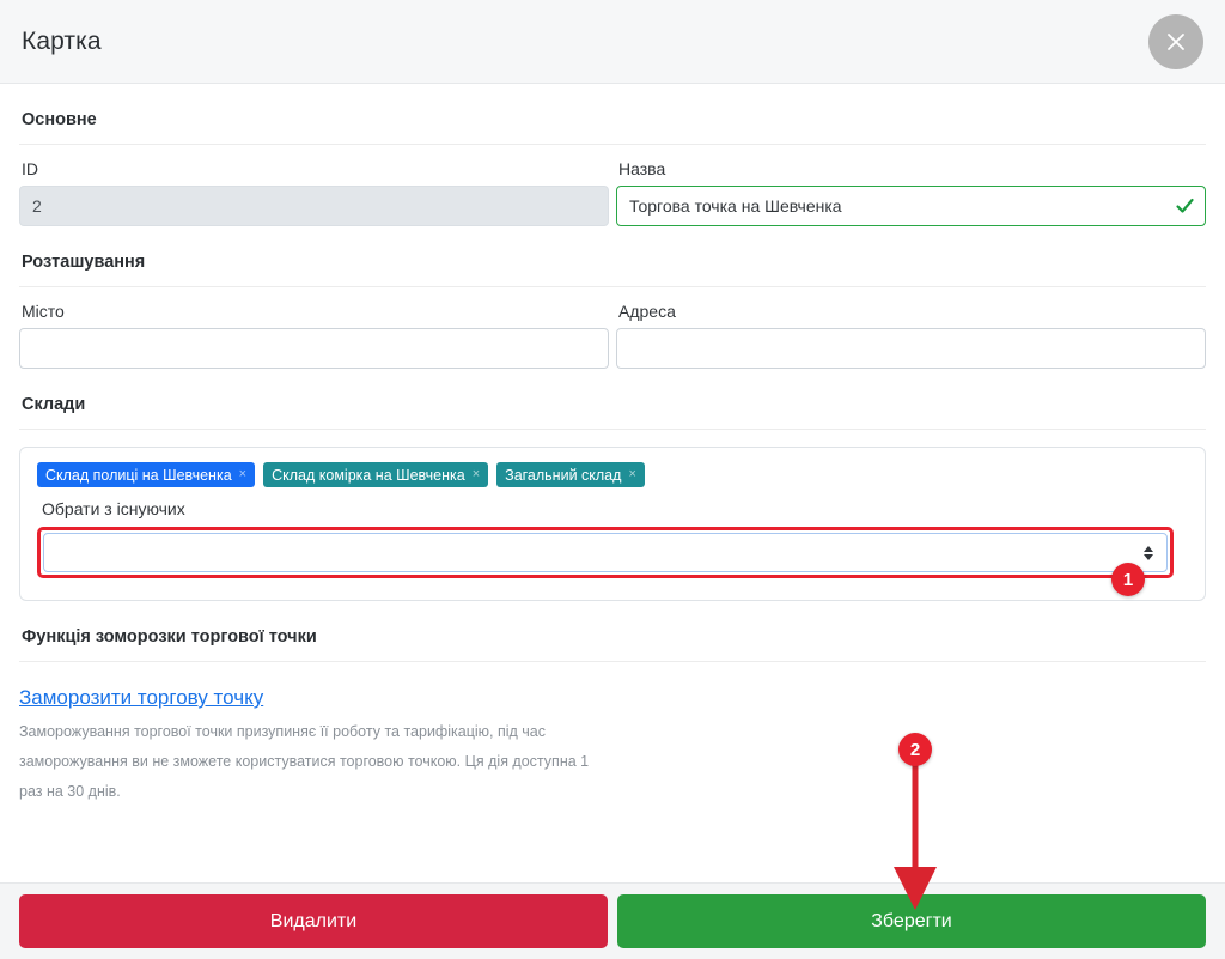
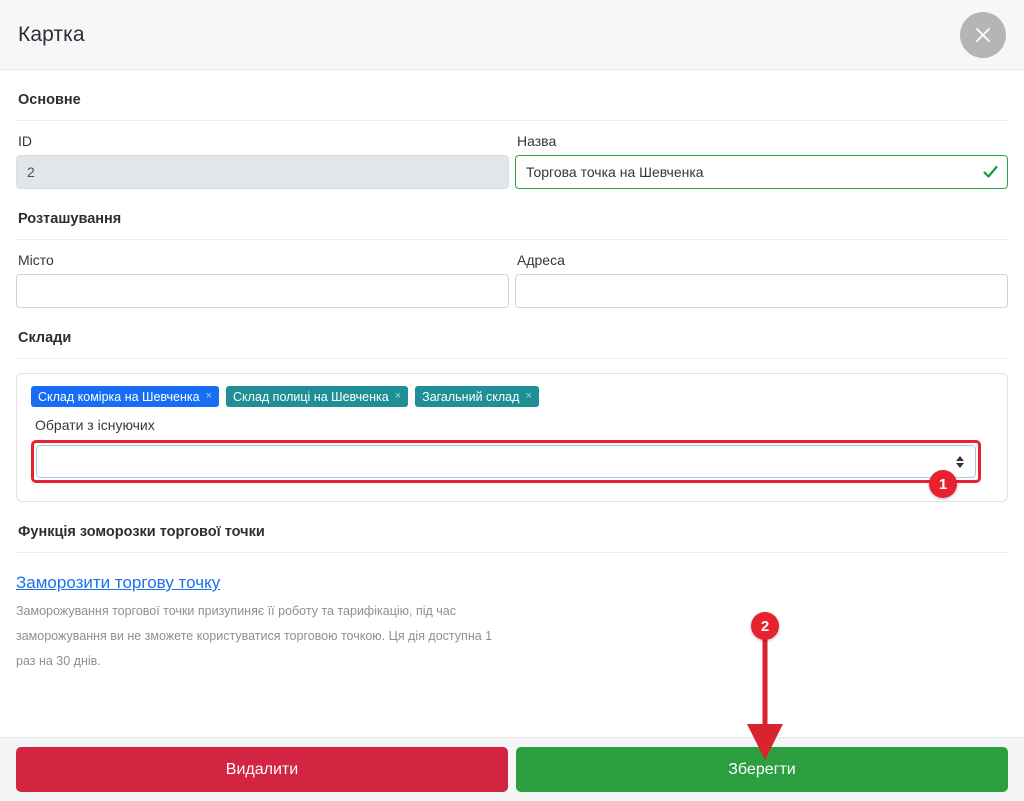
  Картка
  Основне
  ID
  2
  Назва
  Торгова точка на Шевченка
  Розташування
  Місто
  Адреса
  Склади
- Склад полиці на Шевченка
+ Склад комірка на Шевченка
  ×
- Склад комірка на Шевченка
+ Склад полиці на Шевченка
  ×
  Загальний склад
  ×
  Обрати з існуючих
  Функція зоморозки торгової точки
  Заморозити торгову точку
  Заморожування торгової точки призупиняє її роботу та тарифікацію, під час заморожування ви не зможете користуватися торговою точкою. Ця дія доступна 1 раз на 30 днів.
  Видалити
  Зберегти
  1
  2
